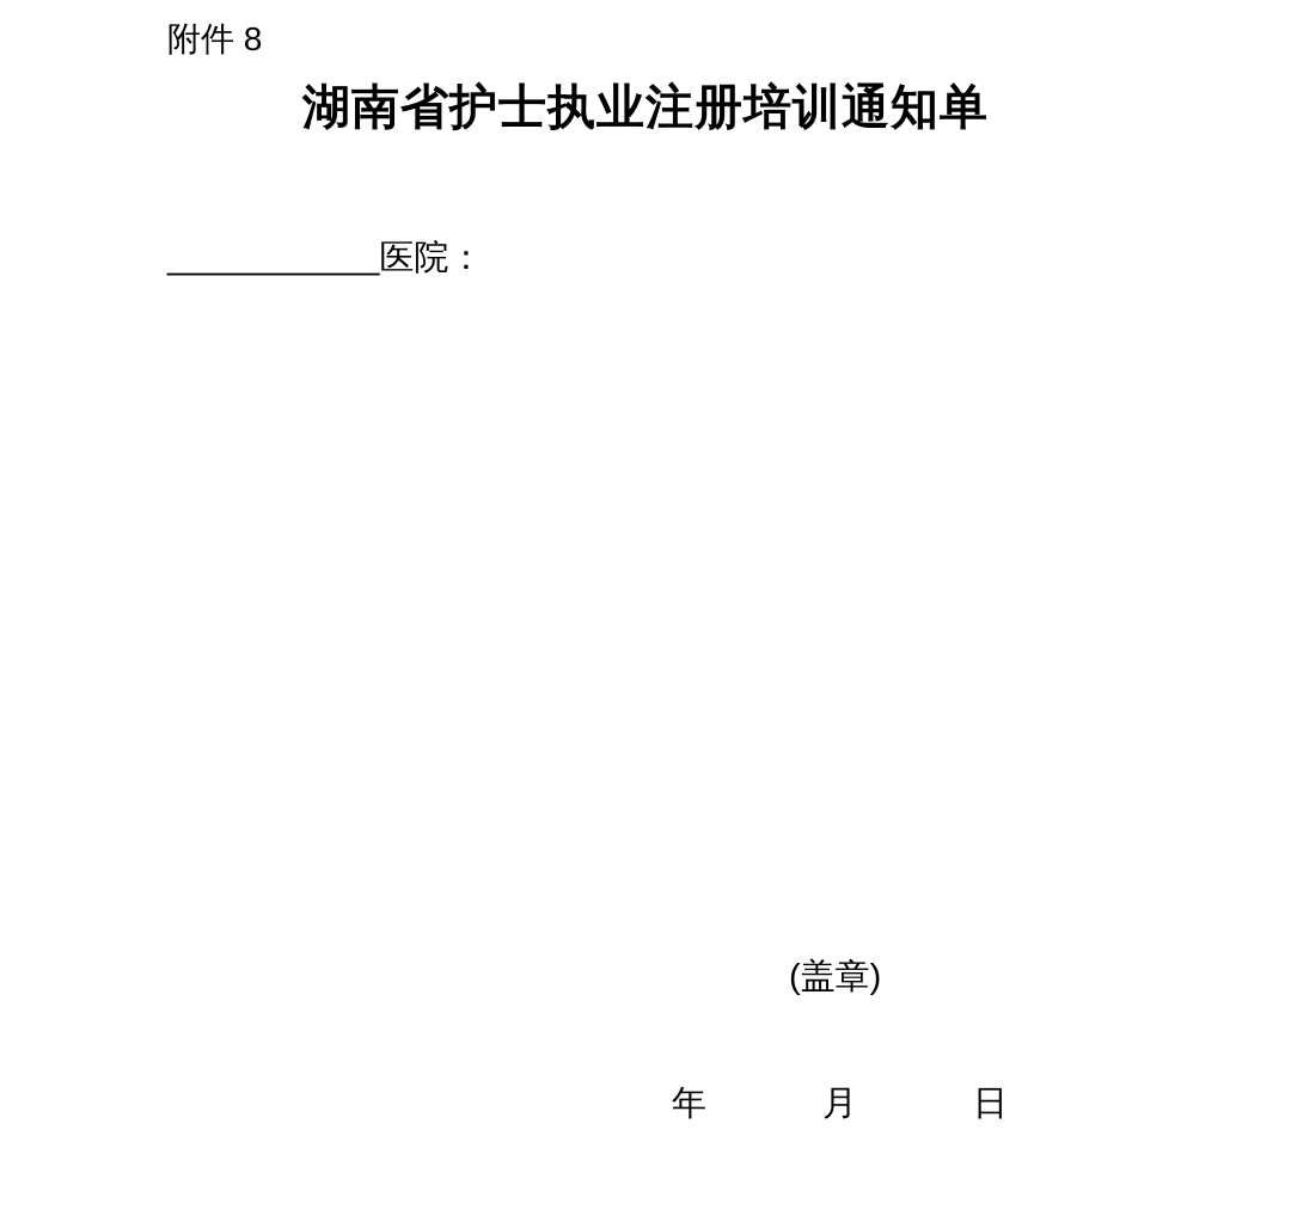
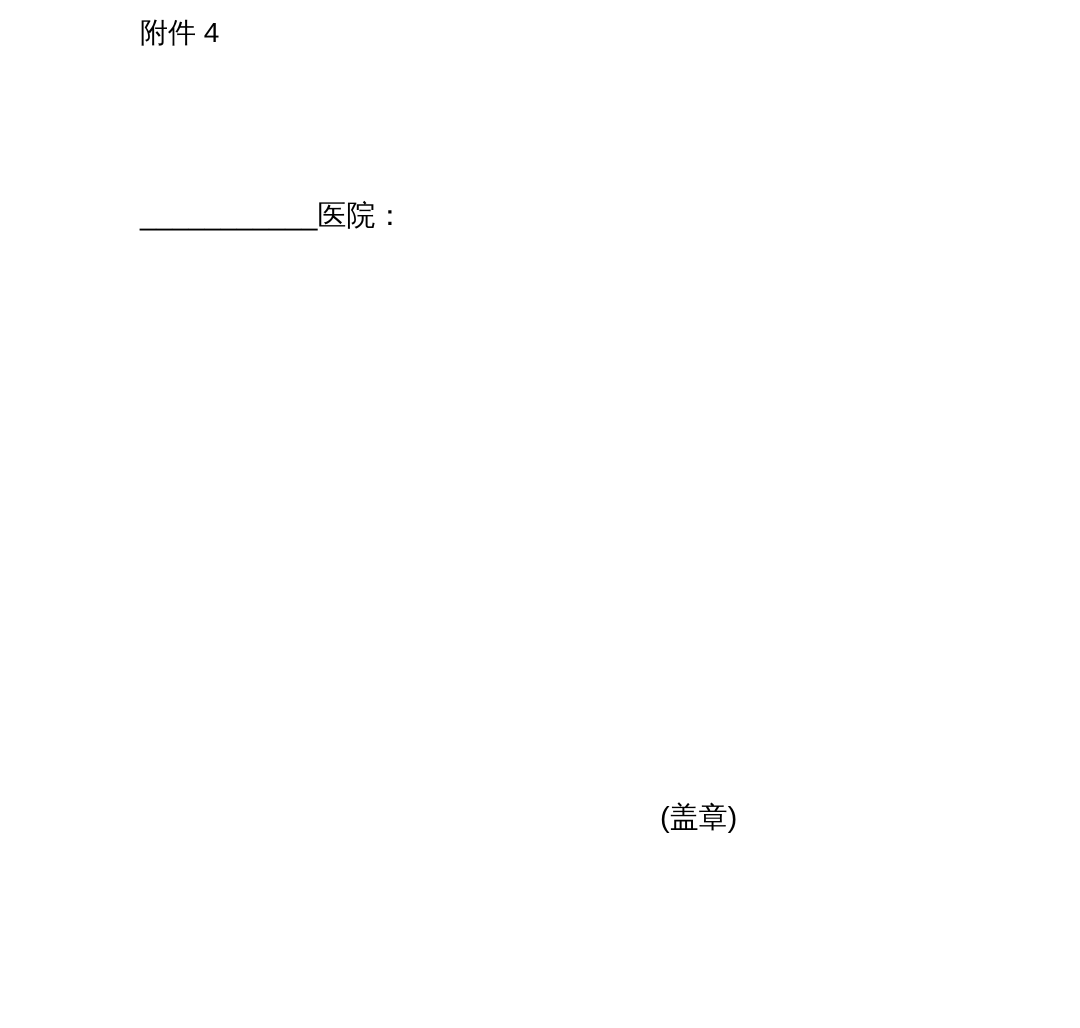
- 附件 8
+ 附件 4
- 湖南省护士执业注册培训通知单
  ___________医院：
  (盖章)
- 年
- 月
- 日
